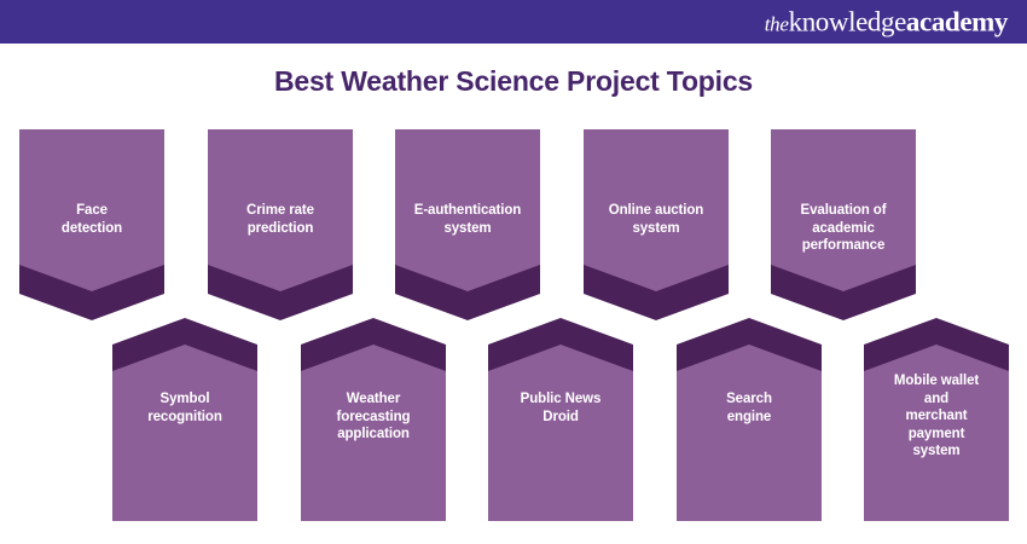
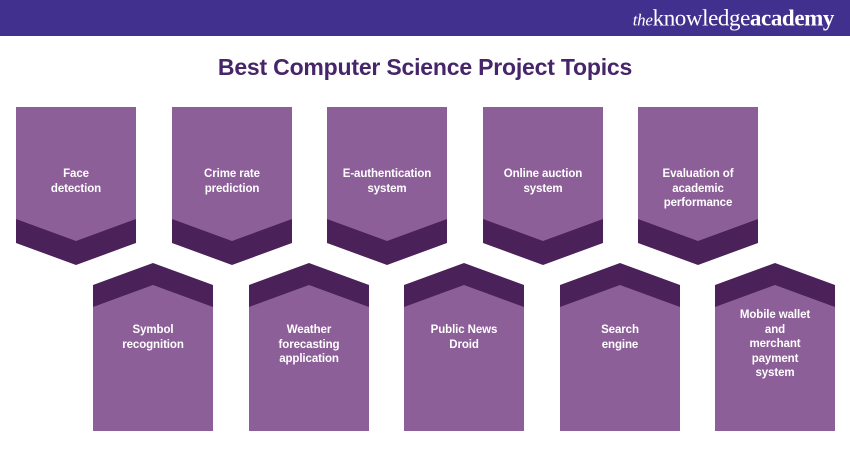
  theknowledgeacademy
- Best Weather Science Project Topics
+ Best Computer Science Project Topics
  Face
  detection
  Crime rate
  prediction
  E-authentication
  system
  Online auction
  system
  Evaluation of
  academic
  performance
  Symbol
  recognition
  Weather
  forecasting
  application
  Public News
  Droid
  Search
  engine
  Mobile wallet
  and
  merchant
  payment
  system
